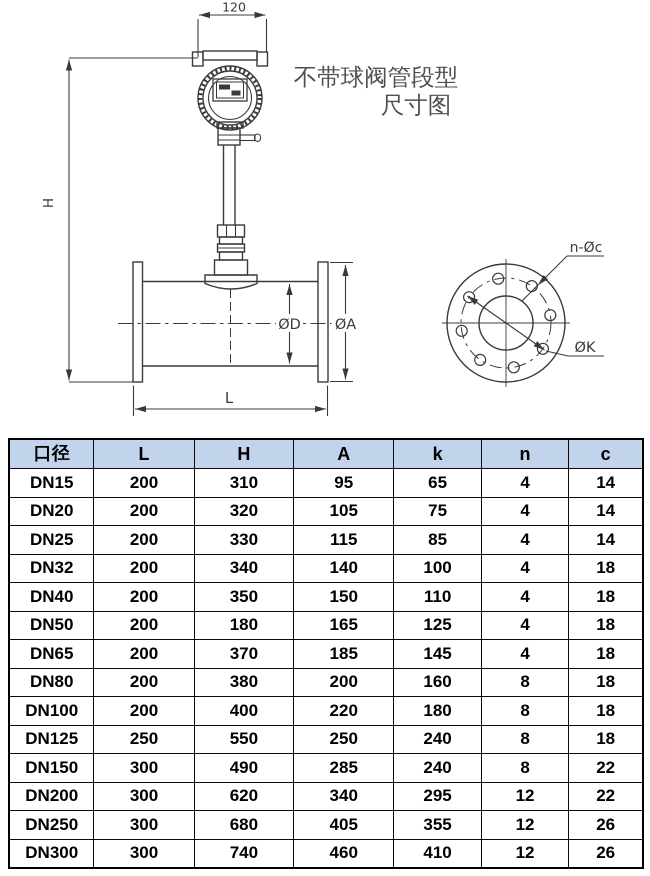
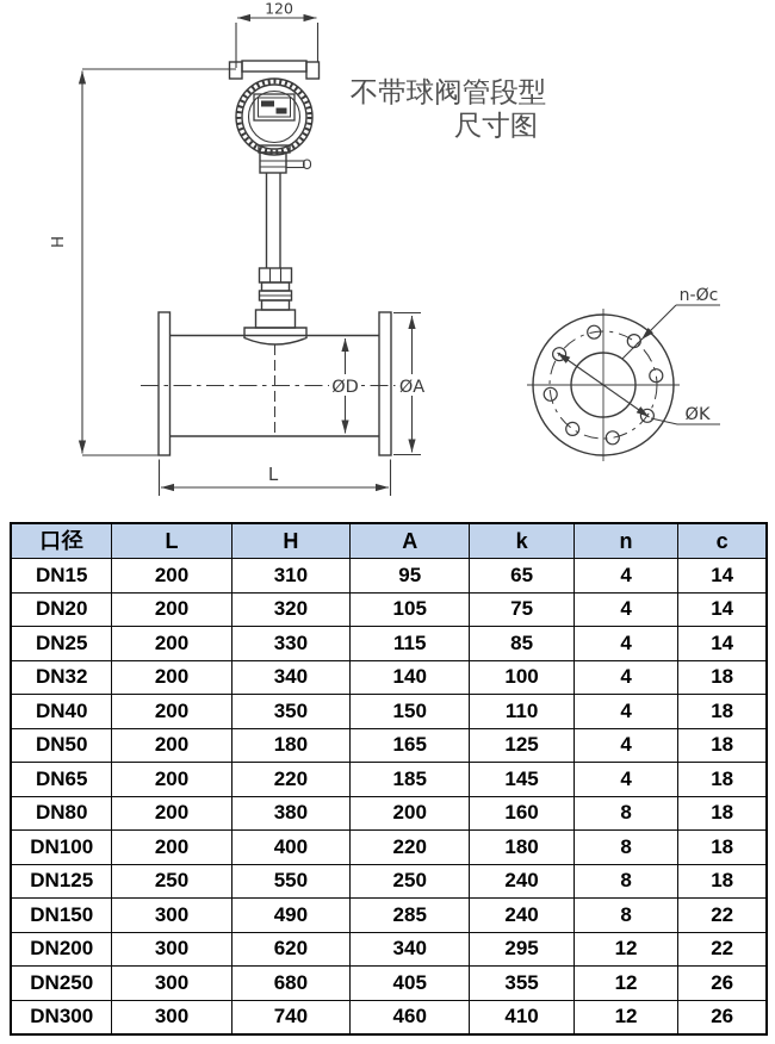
  120
  L
  ØD
  ØA
  n-Øc
  ØK
  不带球阀管段型
  尺寸图
  口径	L	H	A	k	n	c
  DN15	200	310	95	65	4	14
  DN20	200	320	105	75	4	14
  DN25	200	330	115	85	4	14
  DN32	200	340	140	100	4	18
  DN40	200	350	150	110	4	18
  DN50	200	180	165	125	4	18
- DN65	200	370	185	145	4	18
+ DN65	200	220	185	145	4	18
  DN80	200	380	200	160	8	18
  DN100	200	400	220	180	8	18
  DN125	250	550	250	240	8	18
  DN150	300	490	285	240	8	22
  DN200	300	620	340	295	12	22
  DN250	300	680	405	355	12	26
  DN300	300	740	460	410	12	26
